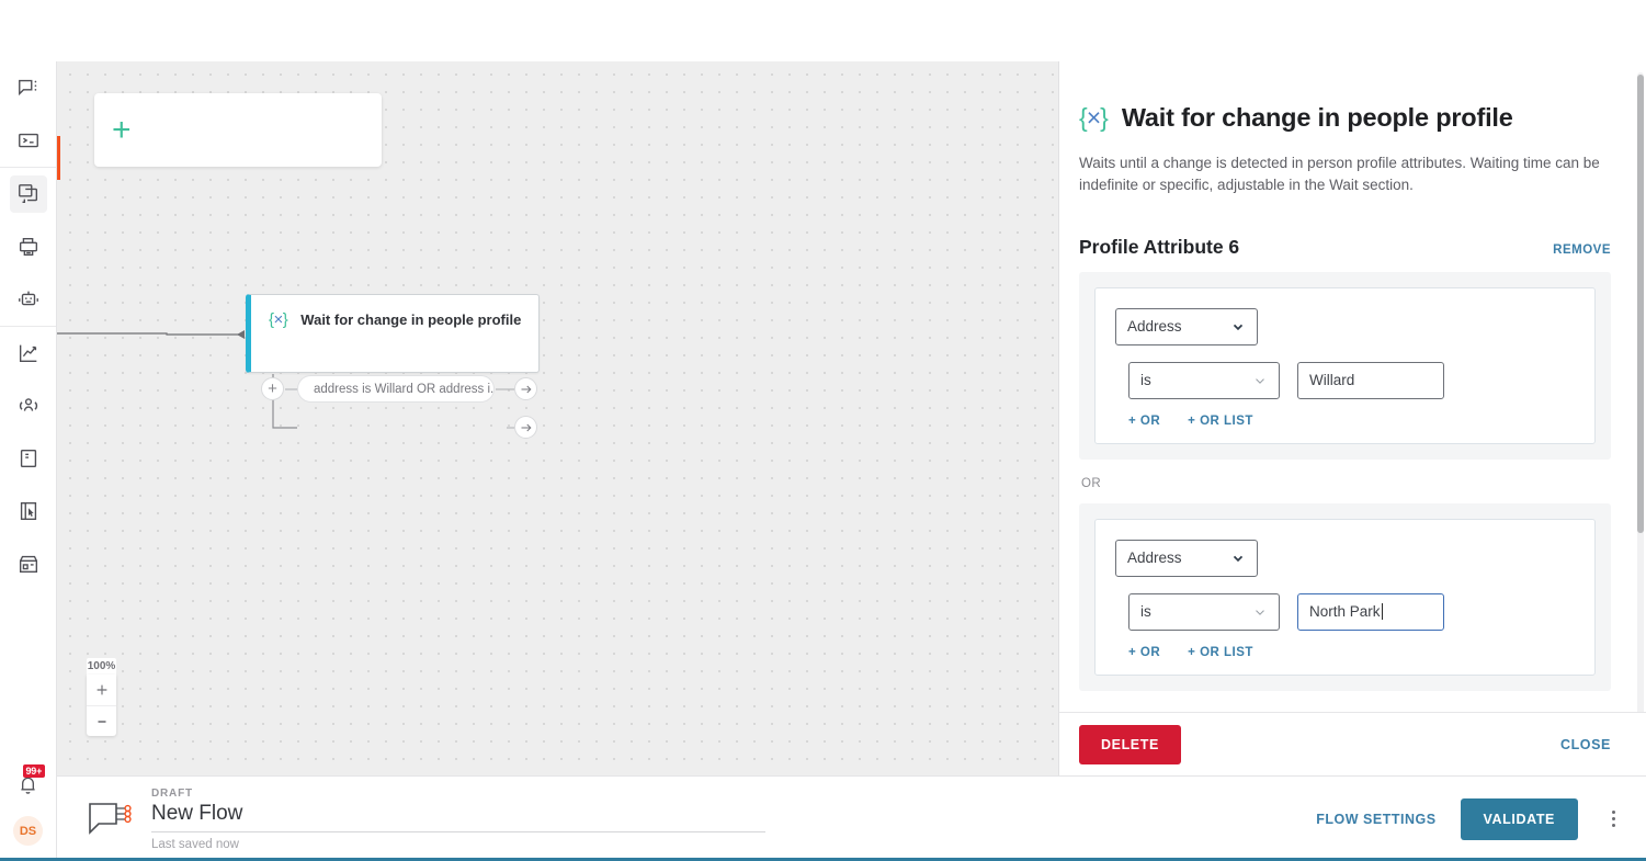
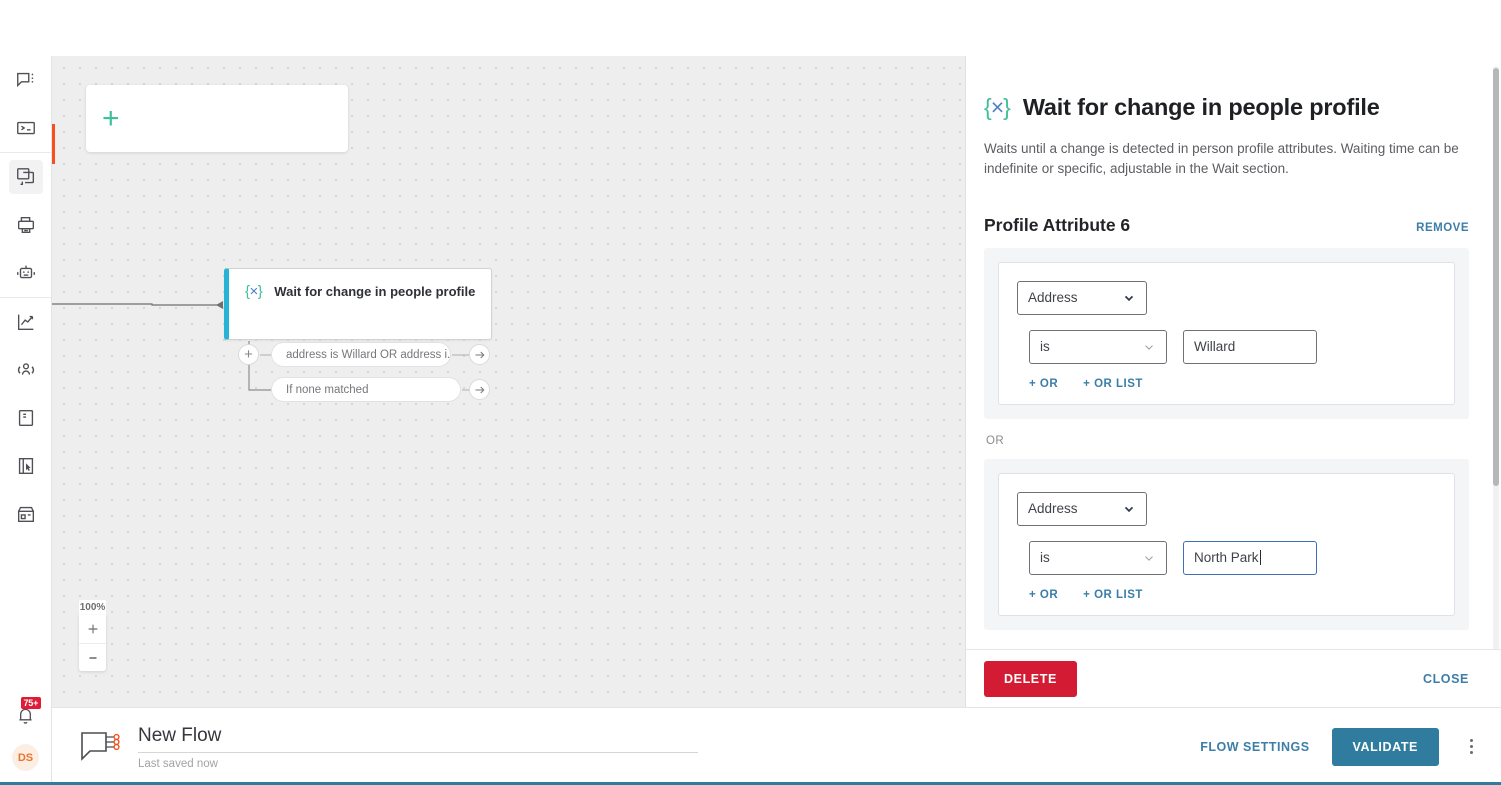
- 99+
+ 75+
  DS
  +
  {×}
  Wait for change in people profile
  +
  address is Willard OR address i.
+ If none matched
  100%
  {×}
  Wait for change in people profile
  Waits until a change is detected in person profile attributes. Waiting time can be indefinite or specific, adjustable in the Wait section.
  Profile Attribute 6
  REMOVE
  Address
  is
  Willard
  + OR
  + OR LIST
  OR
  Address
  is
  North Park
  + OR
  + OR LIST
  DELETE
  CLOSE
- DRAFT
  New Flow
  Last saved now
  FLOW SETTINGS
  VALIDATE
